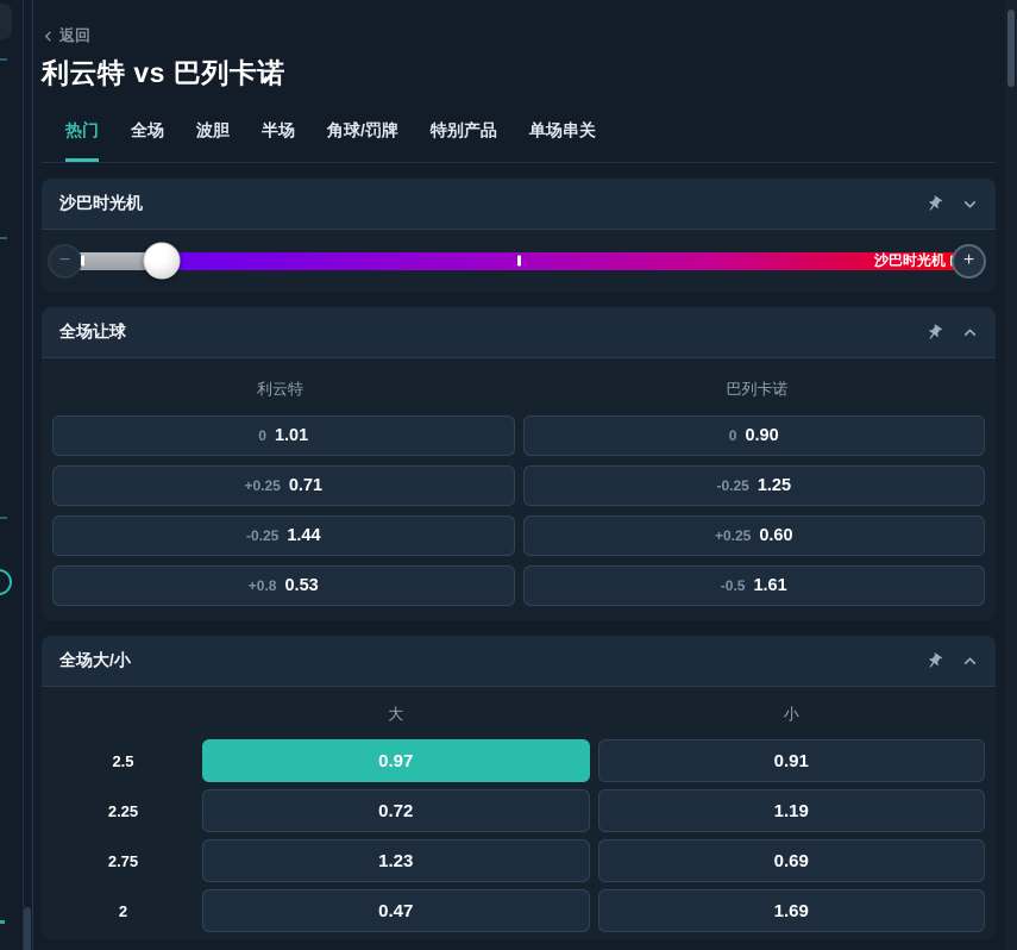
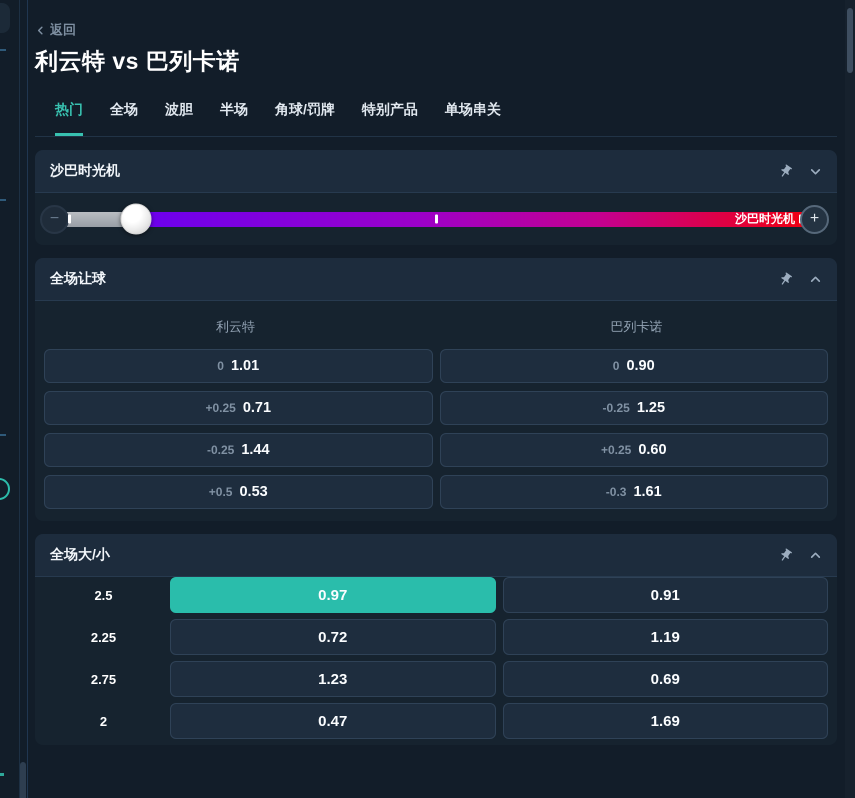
  返回
  利云特 vs 巴列卡诺
  热门
  全场
  波胆
  半场
  角球/罚牌
  特别产品
  单场串关
  沙巴时光机
  −
  沙巴时光机
  +
  全场让球
  利云特
  巴列卡诺
  0
  1.01
  0
  0.90
  +0.25
  0.71
  -0.25
  1.25
  -0.25
  1.44
  +0.25
  0.60
- +0.8
+ +0.5
  0.53
- -0.5
+ -0.3
  1.61
  全场大/小
- 大
- 小
  2.5
  0.97
  0.91
  2.25
  0.72
  1.19
  2.75
  1.23
  0.69
  2
  0.47
  1.69
